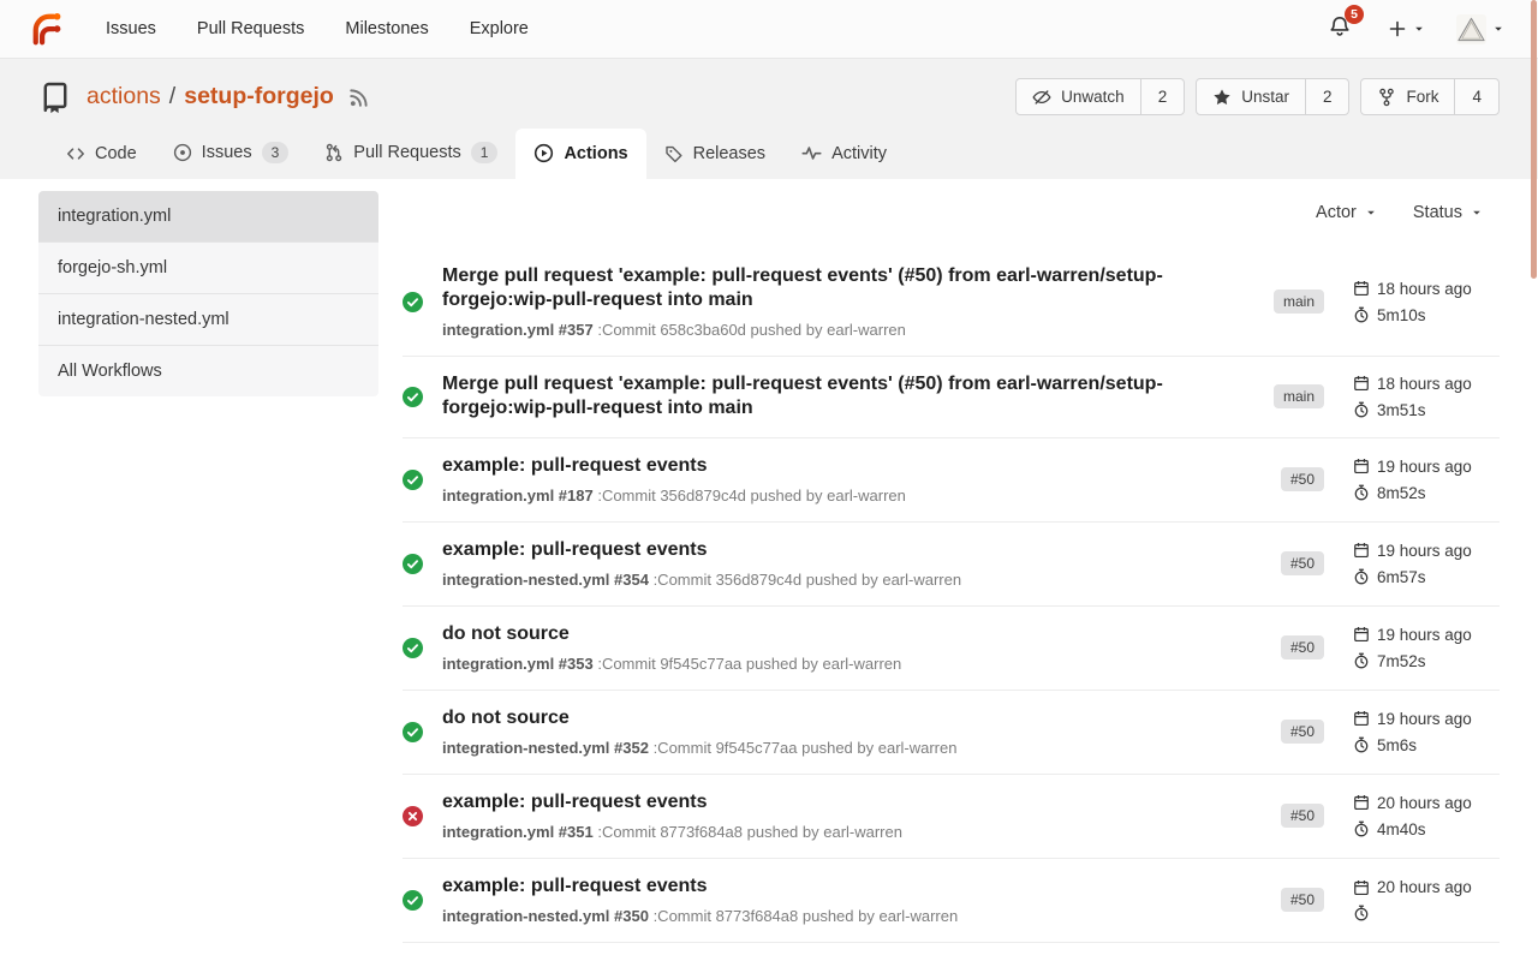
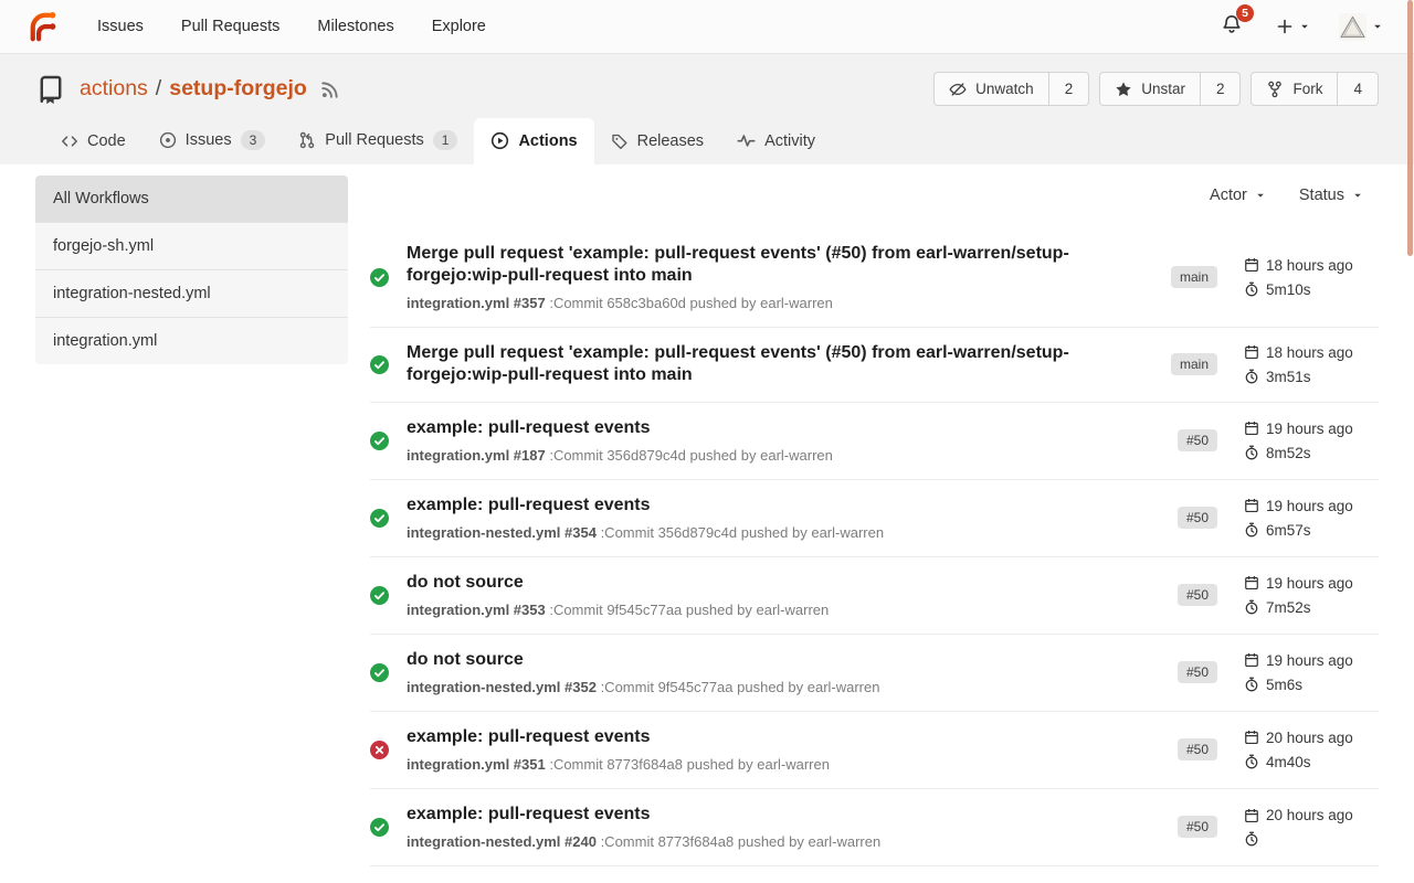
  Issues
  Pull Requests
  Milestones
  Explore
  5
  actions
  /
  setup-forgejo
  Unwatch
  2
  Unstar
  2
  Fork
  4
  Code
  Issues
  3
  Pull Requests
  1
  Actions
  Releases
  Activity
- integration.yml
+ All Workflows
  forgejo-sh.yml
  integration-nested.yml
- All Workflows
+ integration.yml
  Actor
  Status
  Merge pull request 'example: pull-request events' (#50) from earl-warren/setup-forgejo:wip-pull-request into main
  integration.yml #357 :Commit 658c3ba60d pushed by earl-warren
  main
  18 hours ago
  5m10s
  Merge pull request 'example: pull-request events' (#50) from earl-warren/setup-forgejo:wip-pull-request into main
  main
  18 hours ago
  3m51s
  example: pull-request events
  integration.yml #187 :Commit 356d879c4d pushed by earl-warren
  #50
  19 hours ago
  8m52s
  example: pull-request events
  integration-nested.yml #354 :Commit 356d879c4d pushed by earl-warren
  #50
  19 hours ago
  6m57s
  do not source
  integration.yml #353 :Commit 9f545c77aa pushed by earl-warren
  #50
  19 hours ago
  7m52s
  do not source
  integration-nested.yml #352 :Commit 9f545c77aa pushed by earl-warren
  #50
  19 hours ago
  5m6s
  example: pull-request events
  integration.yml #351 :Commit 8773f684a8 pushed by earl-warren
  #50
  20 hours ago
  4m40s
  example: pull-request events
- integration-nested.yml #350 :Commit 8773f684a8 pushed by earl-warren
+ integration-nested.yml #240 :Commit 8773f684a8 pushed by earl-warren
  #50
  20 hours ago
